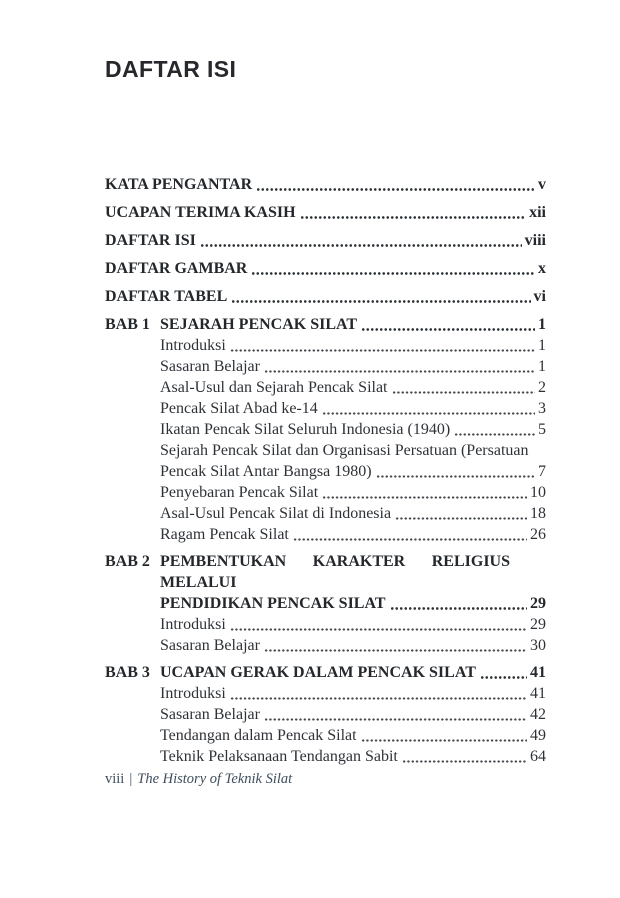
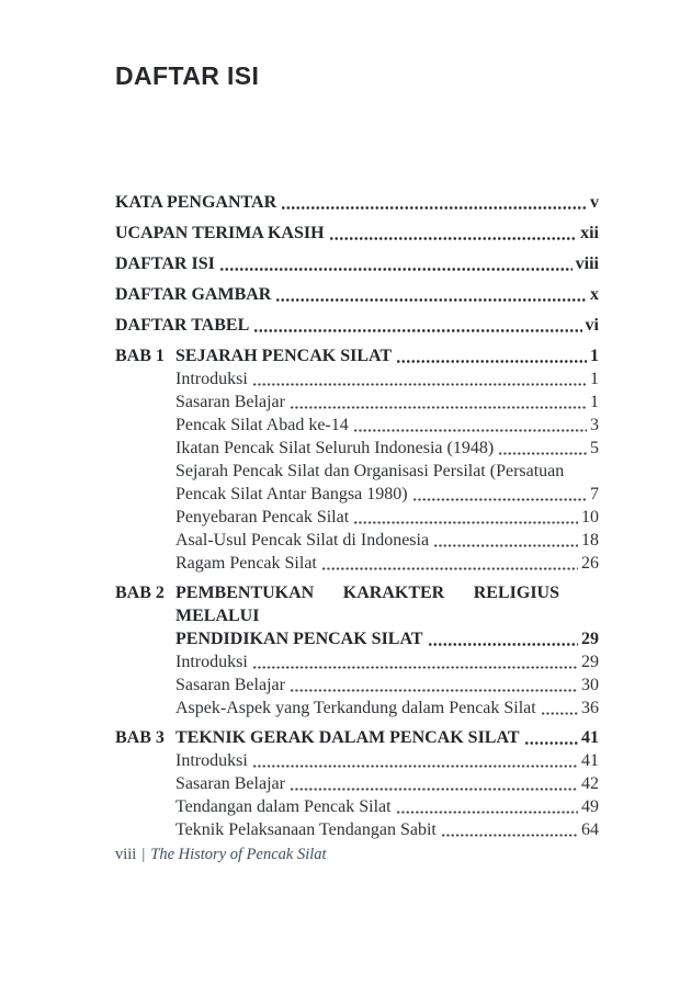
  DAFTAR ISI
  KATA PENGANTAR
  v
  UCAPAN TERIMA KASIH
  xii
  DAFTAR ISI
  viii
  DAFTAR GAMBAR
  x
  DAFTAR TABEL
  vi
  BAB 1
  SEJARAH PENCAK SILAT
  1
  Introduksi
  1
  Sasaran Belajar
  1
- Asal-Usul dan Sejarah Pencak Silat
- 2
  Pencak Silat Abad ke-14
  3
- Ikatan Pencak Silat Seluruh Indonesia (1940)
+ Ikatan Pencak Silat Seluruh Indonesia (1948)
  5
- Sejarah Pencak Silat dan Organisasi Persatuan (Persatuan
+ Sejarah Pencak Silat dan Organisasi Persilat (Persatuan
  Pencak Silat Antar Bangsa 1980)
  7
  Penyebaran Pencak Silat
  10
  Asal-Usul Pencak Silat di Indonesia
  18
  Ragam Pencak Silat
  26
  BAB 2
  PEMBENTUKAN KARAKTER RELIGIUS MELALUI
  PENDIDIKAN PENCAK SILAT
  29
  Introduksi
  29
  Sasaran Belajar
  30
+ Aspek-Aspek yang Terkandung dalam Pencak Silat
+ 36
  BAB 3
- UCAPAN GERAK DALAM PENCAK SILAT
+ TEKNIK GERAK DALAM PENCAK SILAT
  41
  Introduksi
  41
  Sasaran Belajar
  42
  Tendangan dalam Pencak Silat
  49
  Teknik Pelaksanaan Tendangan Sabit
  64
- viii | The History of Teknik Silat
+ viii | The History of Pencak Silat
